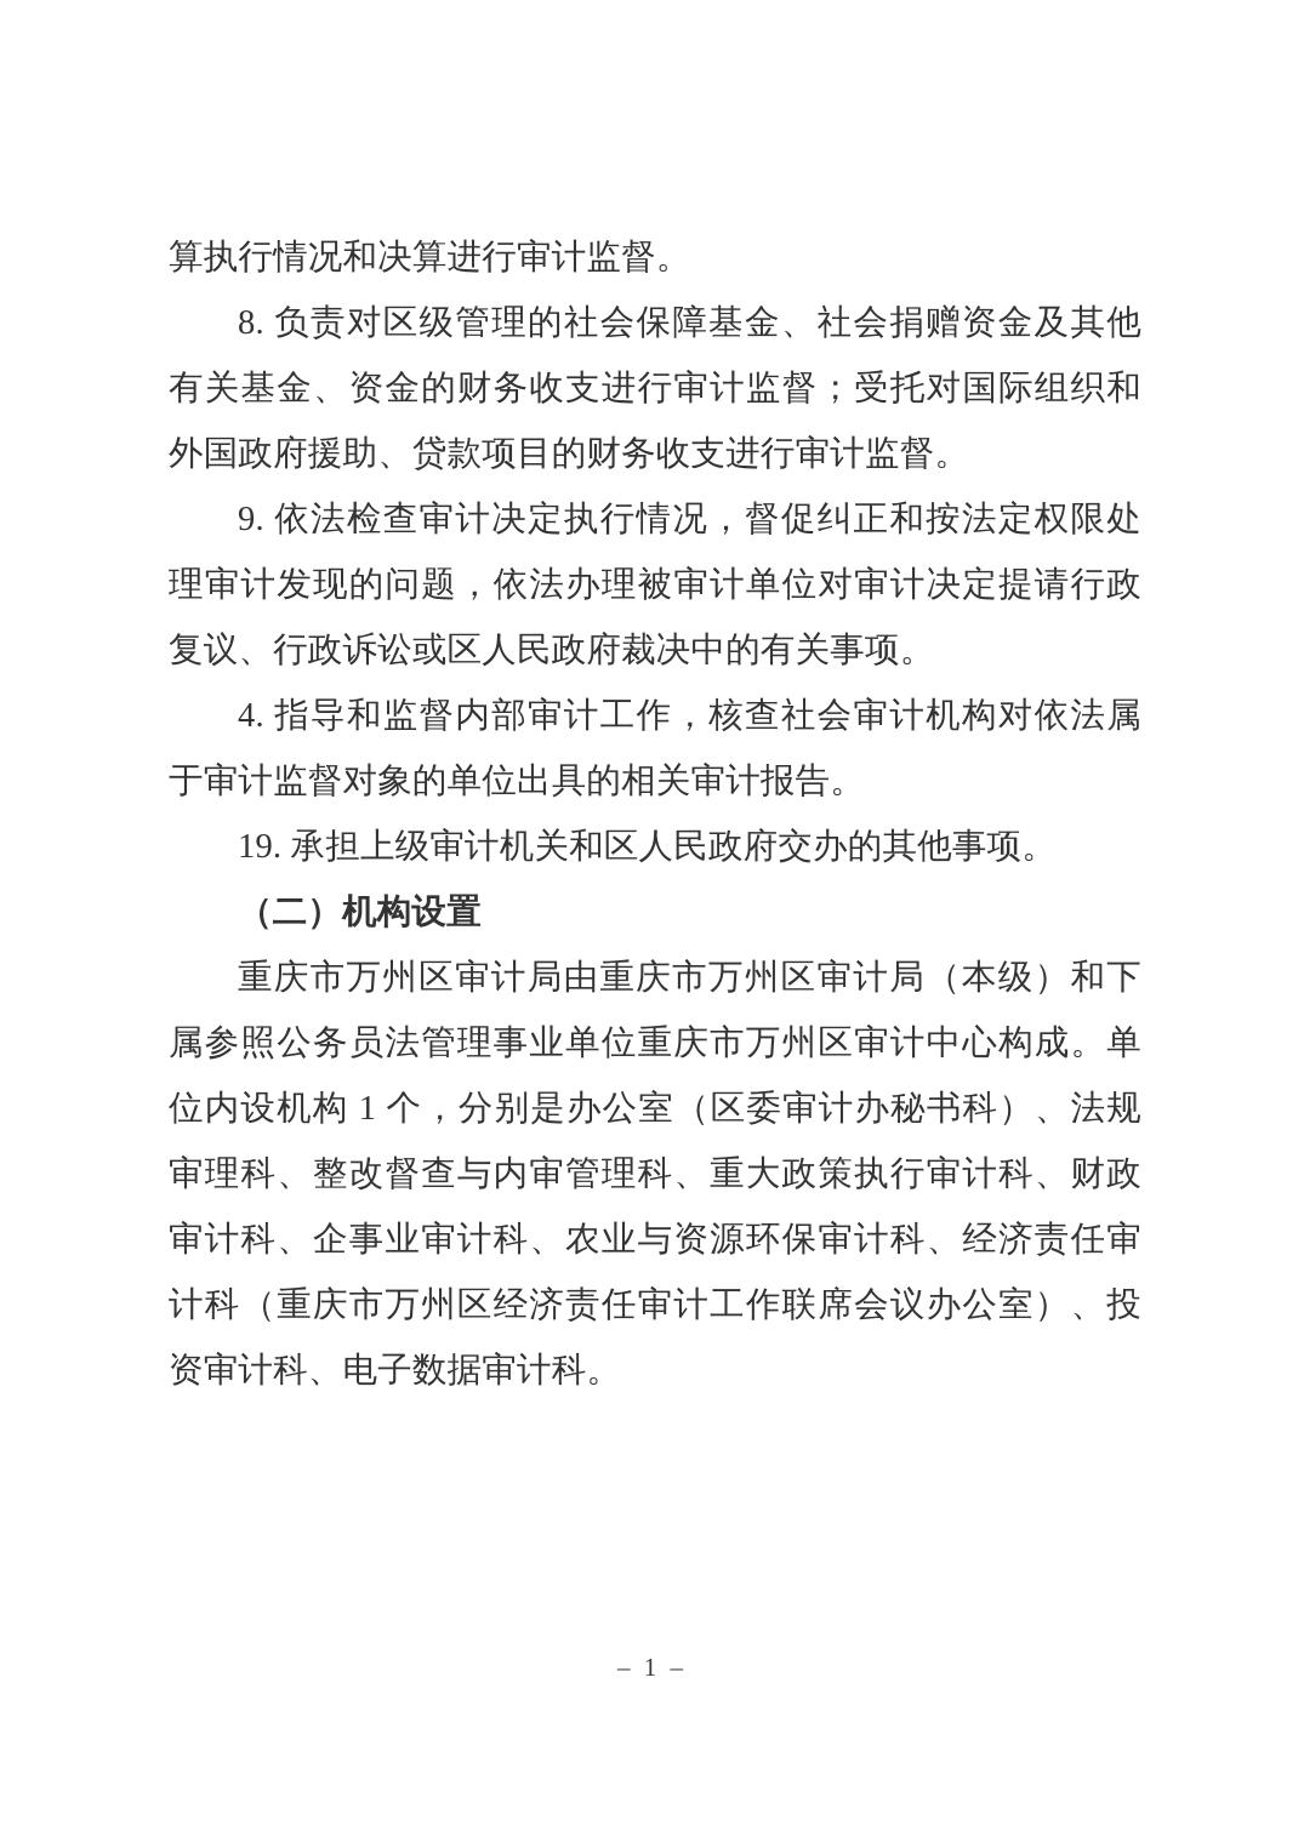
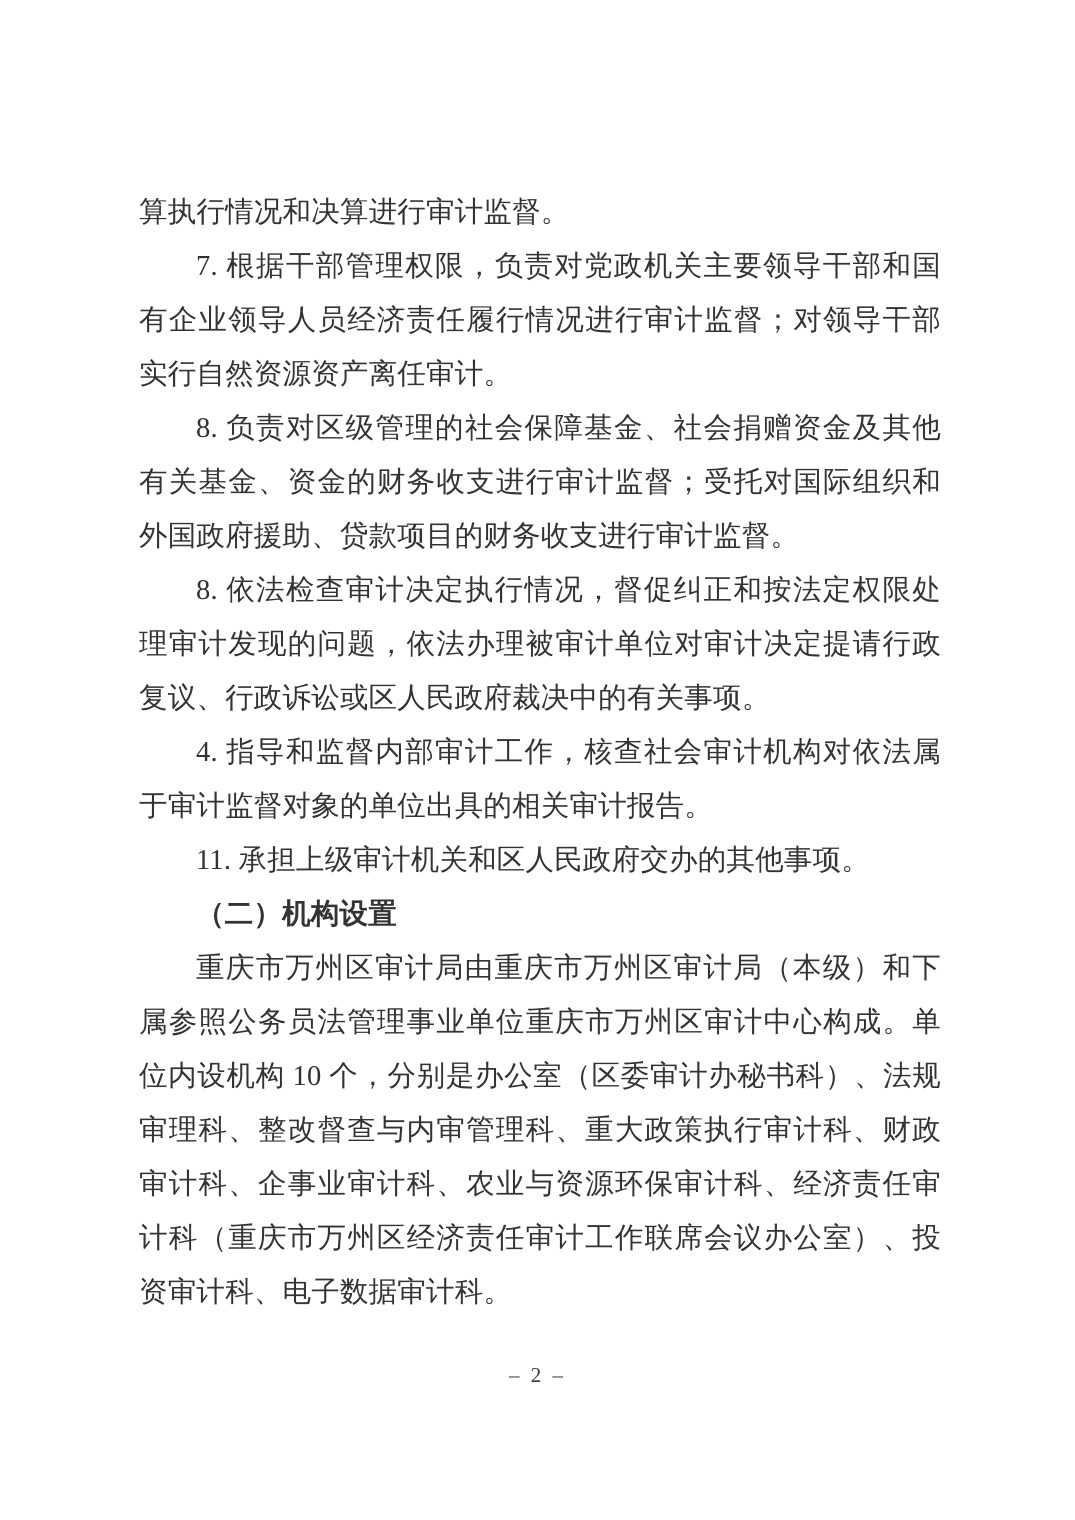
  算执行情况和决算进行审计监督。
+ 7. 根据干部管理权限，负责对党政机关主要领导干部和国有企业领导人员经济责任履行情况进行审计监督；对领导干部实行自然资源资产离任审计。
  8. 负责对区级管理的社会保障基金、社会捐赠资金及其他有关基金、资金的财务收支进行审计监督；受托对国际组织和外国政府援助、贷款项目的财务收支进行审计监督。
- 9. 依法检查审计决定执行情况，督促纠正和按法定权限处理审计发现的问题，依法办理被审计单位对审计决定提请行政复议、行政诉讼或区人民政府裁决中的有关事项。
+ 8. 依法检查审计决定执行情况，督促纠正和按法定权限处理审计发现的问题，依法办理被审计单位对审计决定提请行政复议、行政诉讼或区人民政府裁决中的有关事项。
  4. 指导和监督内部审计工作，核查社会审计机构对依法属于审计监督对象的单位出具的相关审计报告。
- 19. 承担上级审计机关和区人民政府交办的其他事项。
+ 11. 承担上级审计机关和区人民政府交办的其他事项。
  （二）机构设置
- 重庆市万州区审计局由重庆市万州区审计局（本级）和下属参照公务员法管理事业单位重庆市万州区审计中心构成。单位内设机构 1 个，分别是办公室（区委审计办秘书科）、法规审理科、整改督查与内审管理科、重大政策执行审计科、财政审计科、企事业审计科、农业与资源环保审计科、经济责任审计科（重庆市万州区经济责任审计工作联席会议办公室）、投资审计科、电子数据审计科。
+ 重庆市万州区审计局由重庆市万州区审计局（本级）和下属参照公务员法管理事业单位重庆市万州区审计中心构成。单位内设机构 10 个，分别是办公室（区委审计办秘书科）、法规审理科、整改督查与内审管理科、重大政策执行审计科、财政审计科、企事业审计科、农业与资源环保审计科、经济责任审计科（重庆市万州区经济责任审计工作联席会议办公室）、投资审计科、电子数据审计科。
- – 1 –
+ – 2 –
